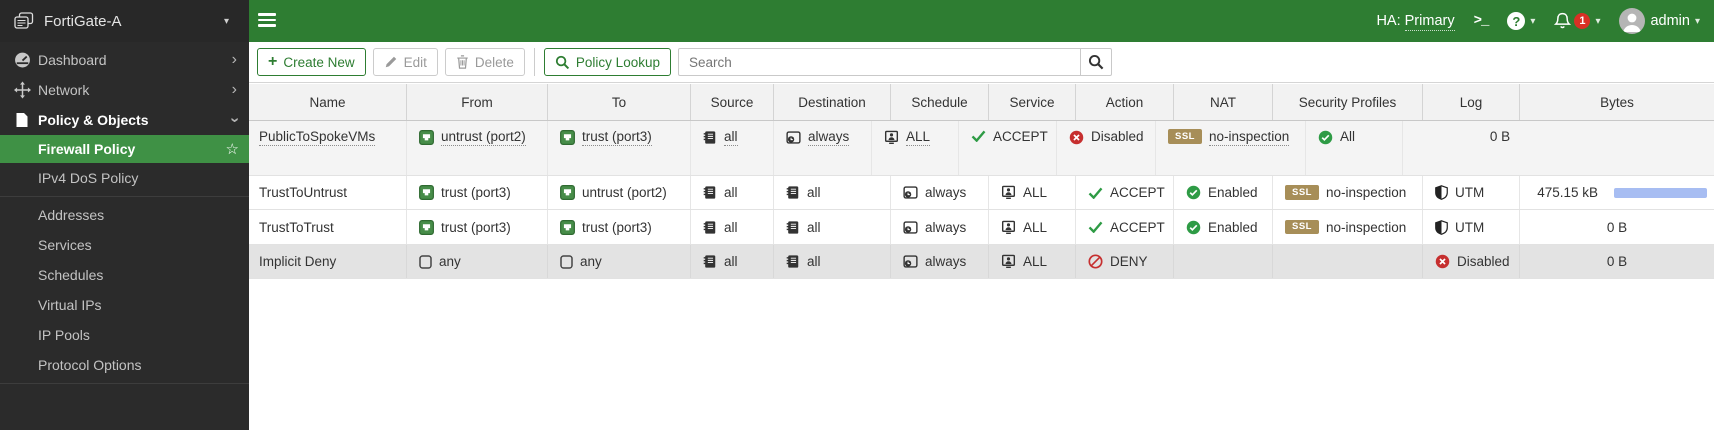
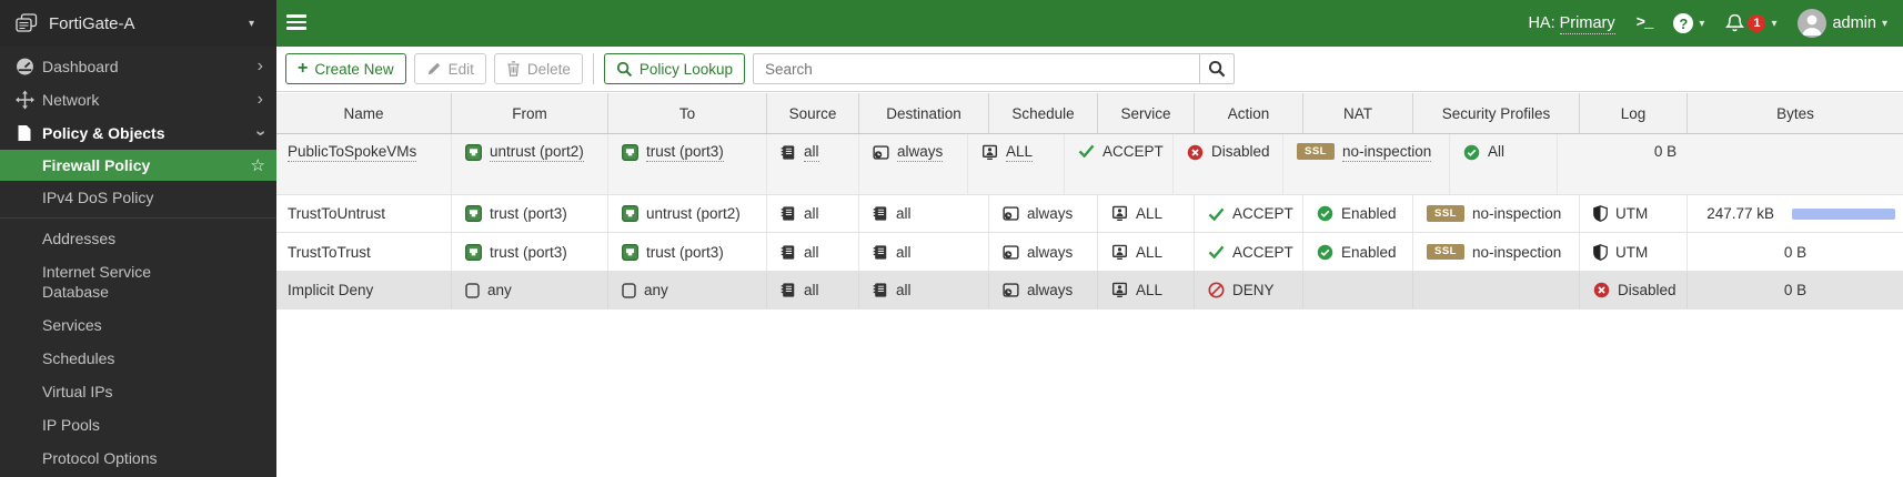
  FortiGate-A
  ▾
  HA: Primary
  >_
  ?
  ▾
  1
  ▾
  admin
  ▾
  Dashboard
  ›
  Network
  ›
  Policy & Objects
  Firewall Policy
  ☆
  IPv4 DoS Policy
  Addresses
+ Internet Service Database
  Services
  Schedules
  Virtual IPs
  IP Pools
  Protocol Options
  +
  Create New
  Edit
  Delete
  Policy Lookup
  Search
  Name
  From
  To
  Source
  Destination
  Schedule
  Service
  Action
  NAT
  Security Profiles
  Log
  Bytes
  PublicToSpokeVMs
  untrust (port2)
  trust (port3)
  all
  always
  ALL
  ACCEPT
  Disabled
  SSL
  no-inspection
  All
  0 B
  TrustToUntrust
  trust (port3)
  untrust (port2)
  all
  all
  always
  ALL
  ACCEPT
  Enabled
  SSL
  no-inspection
  UTM
- 475.15 kB
+ 247.77 kB
  TrustToTrust
  trust (port3)
  trust (port3)
  all
  all
  always
  ALL
  ACCEPT
  Enabled
  SSL
  no-inspection
  UTM
  0 B
  Implicit Deny
  any
  any
  all
  all
  always
  ALL
  DENY
  Disabled
  0 B
